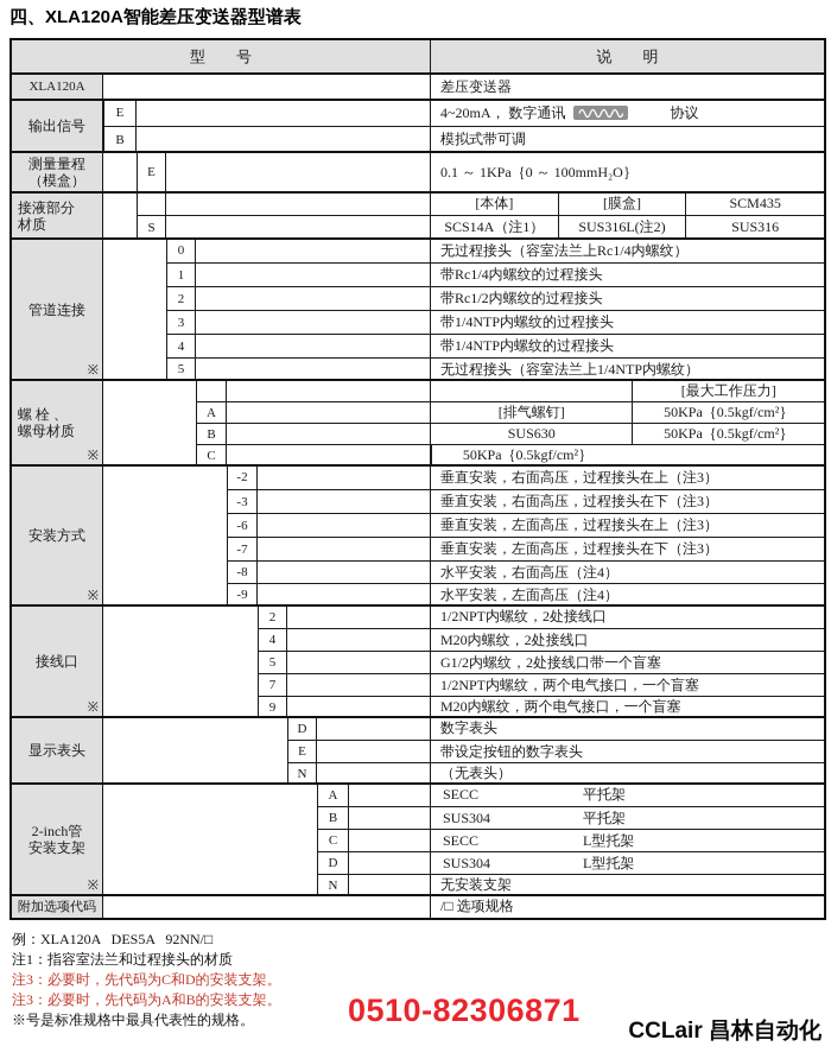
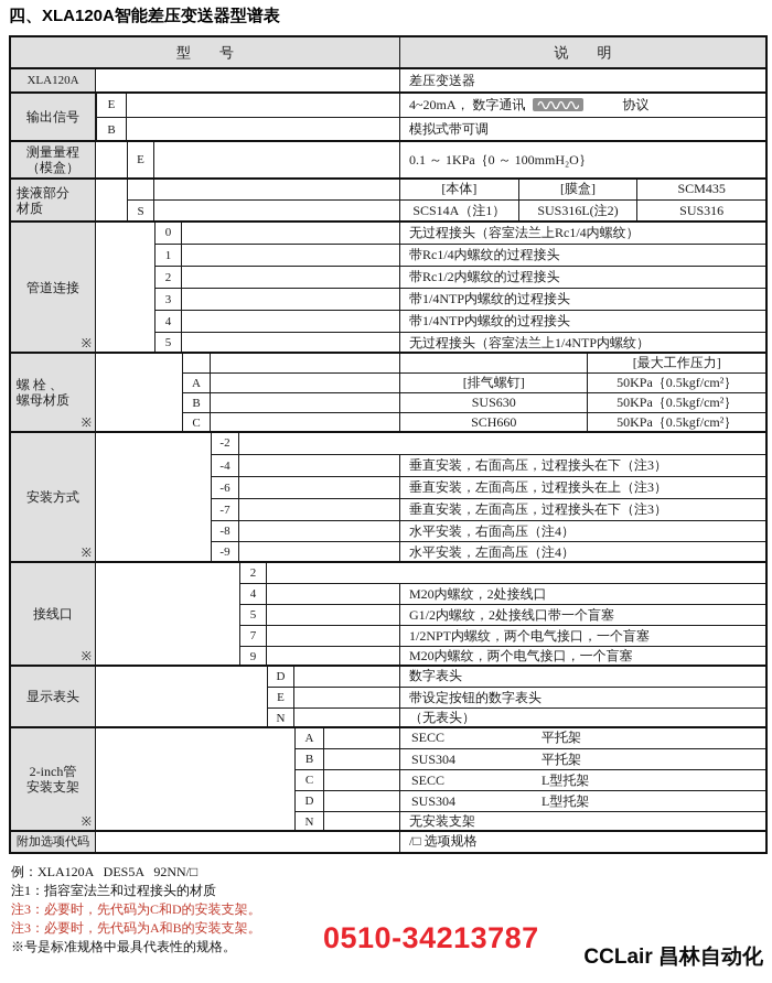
  四、XLA120A智能差压变送器型谱表
  型 号
  说 明
  XLA120A
  差压变送器
  输出信号
  E
  4~20mA， 数字通讯
  协议
  B
  模拟式带可调
  测量量程
  （模盒）
  E
  0.1 ～ 1KPa｛0 ～ 100mmH₂O｝
  接液部分
  材质
  [本体]
  [膜盒]
  SCM435
  S
  SCS14A（注1）
  SUS316L(注2)
  SUS316
  管道连接
  ※
  0
  无过程接头（容室法兰上Rc1/4内螺纹）
  1
  带Rc1/4内螺纹的过程接头
  2
  带Rc1/2内螺纹的过程接头
  3
  带1/4NTP内螺纹的过程接头
  4
  带1/4NTP内螺纹的过程接头
  5
  无过程接头（容室法兰上1/4NTP内螺纹）
  螺 栓 、
  螺母材质
  ※
  [最大工作压力]
  A
  [排气螺钉]
  50KPa｛0.5kgf/cm²｝
  B
  SUS630
  50KPa｛0.5kgf/cm²｝
  C
+ SCH660
  50KPa｛0.5kgf/cm²｝
  安装方式
  ※
  -2
- 垂直安装，右面高压，过程接头在上（注3）
- -3
+ -4
  垂直安装，右面高压，过程接头在下（注3）
  -6
  垂直安装，左面高压，过程接头在上（注3）
  -7
  垂直安装，左面高压，过程接头在下（注3）
  -8
  水平安装，右面高压（注4）
  -9
  水平安装，左面高压（注4）
  接线口
  ※
  2
- 1/2NPT内螺纹，2处接线口
  4
  M20内螺纹，2处接线口
  5
  G1/2内螺纹，2处接线口带一个盲塞
  7
  1/2NPT内螺纹，两个电气接口，一个盲塞
  9
  M20内螺纹，两个电气接口，一个盲塞
  显示表头
  D
  数字表头
  E
  带设定按钮的数字表头
  N
  （无表头）
  2-inch管
  安装支架
  ※
  A
  SECC
  平托架
  B
  SUS304
  平托架
  C
  SECC
  L型托架
  D
  SUS304
  L型托架
  N
  无安装支架
  附加选项代码
  /□ 选项规格
  例：XLA120A DES5A 92NN/□
  注1：指容室法兰和过程接头的材质
  注3：必要时，先代码为C和D的安装支架。
  注3：必要时，先代码为A和B的安装支架。
  ※号是标准规格中最具代表性的规格。
- 0510-82306871
+ 0510-34213787
  CCLair 昌林自动化
